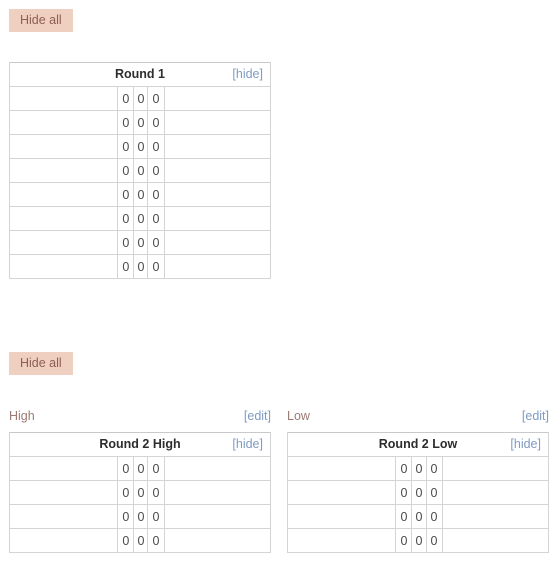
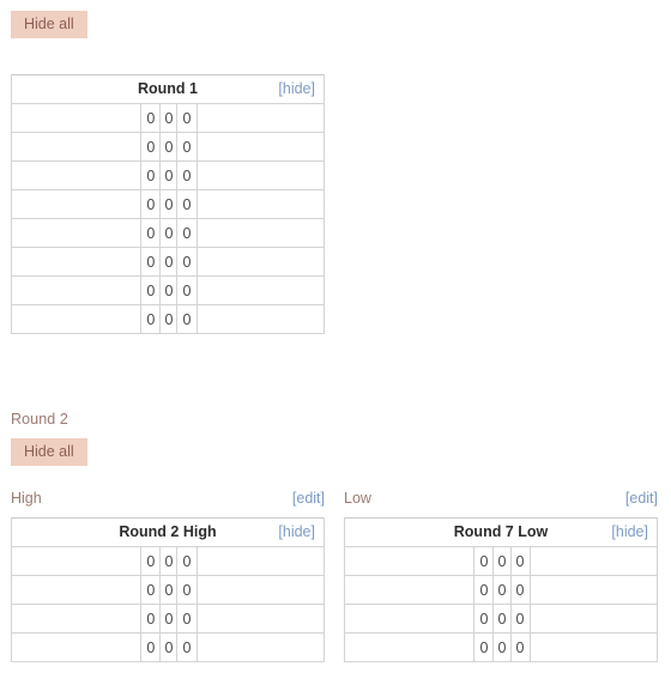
  Hide all
  Round 1 [hide]
  	0	0	0
  	0	0	0
  	0	0	0
  	0	0	0
  	0	0	0
  	0	0	0
  	0	0	0
  	0	0	0
+ Round 2
  Hide all
  High
  [edit]
  Round 2 High [hide]
  	0	0	0
  	0	0	0
  	0	0	0
  	0	0	0
  Low
  [edit]
- Round 2 Low [hide]
+ Round 7 Low [hide]
  	0	0	0
  	0	0	0
  	0	0	0
  	0	0	0
